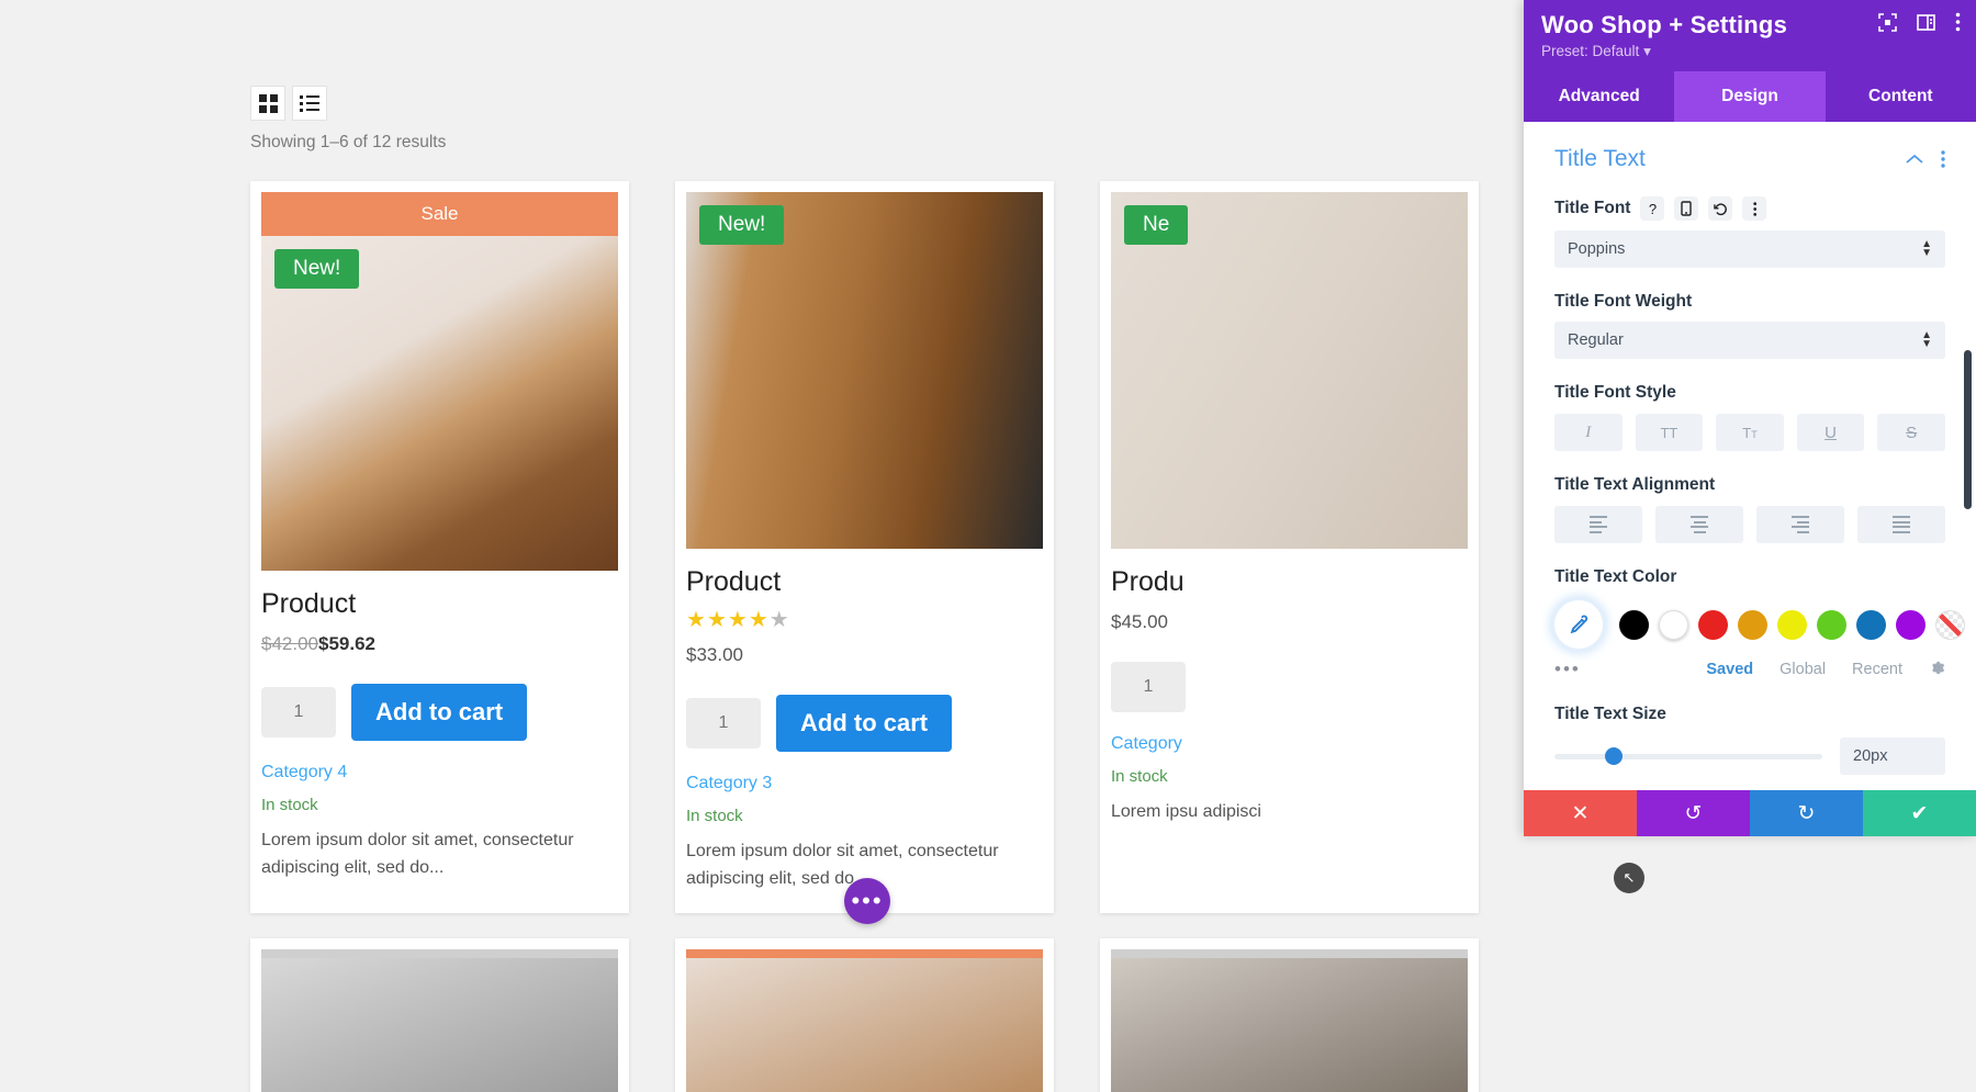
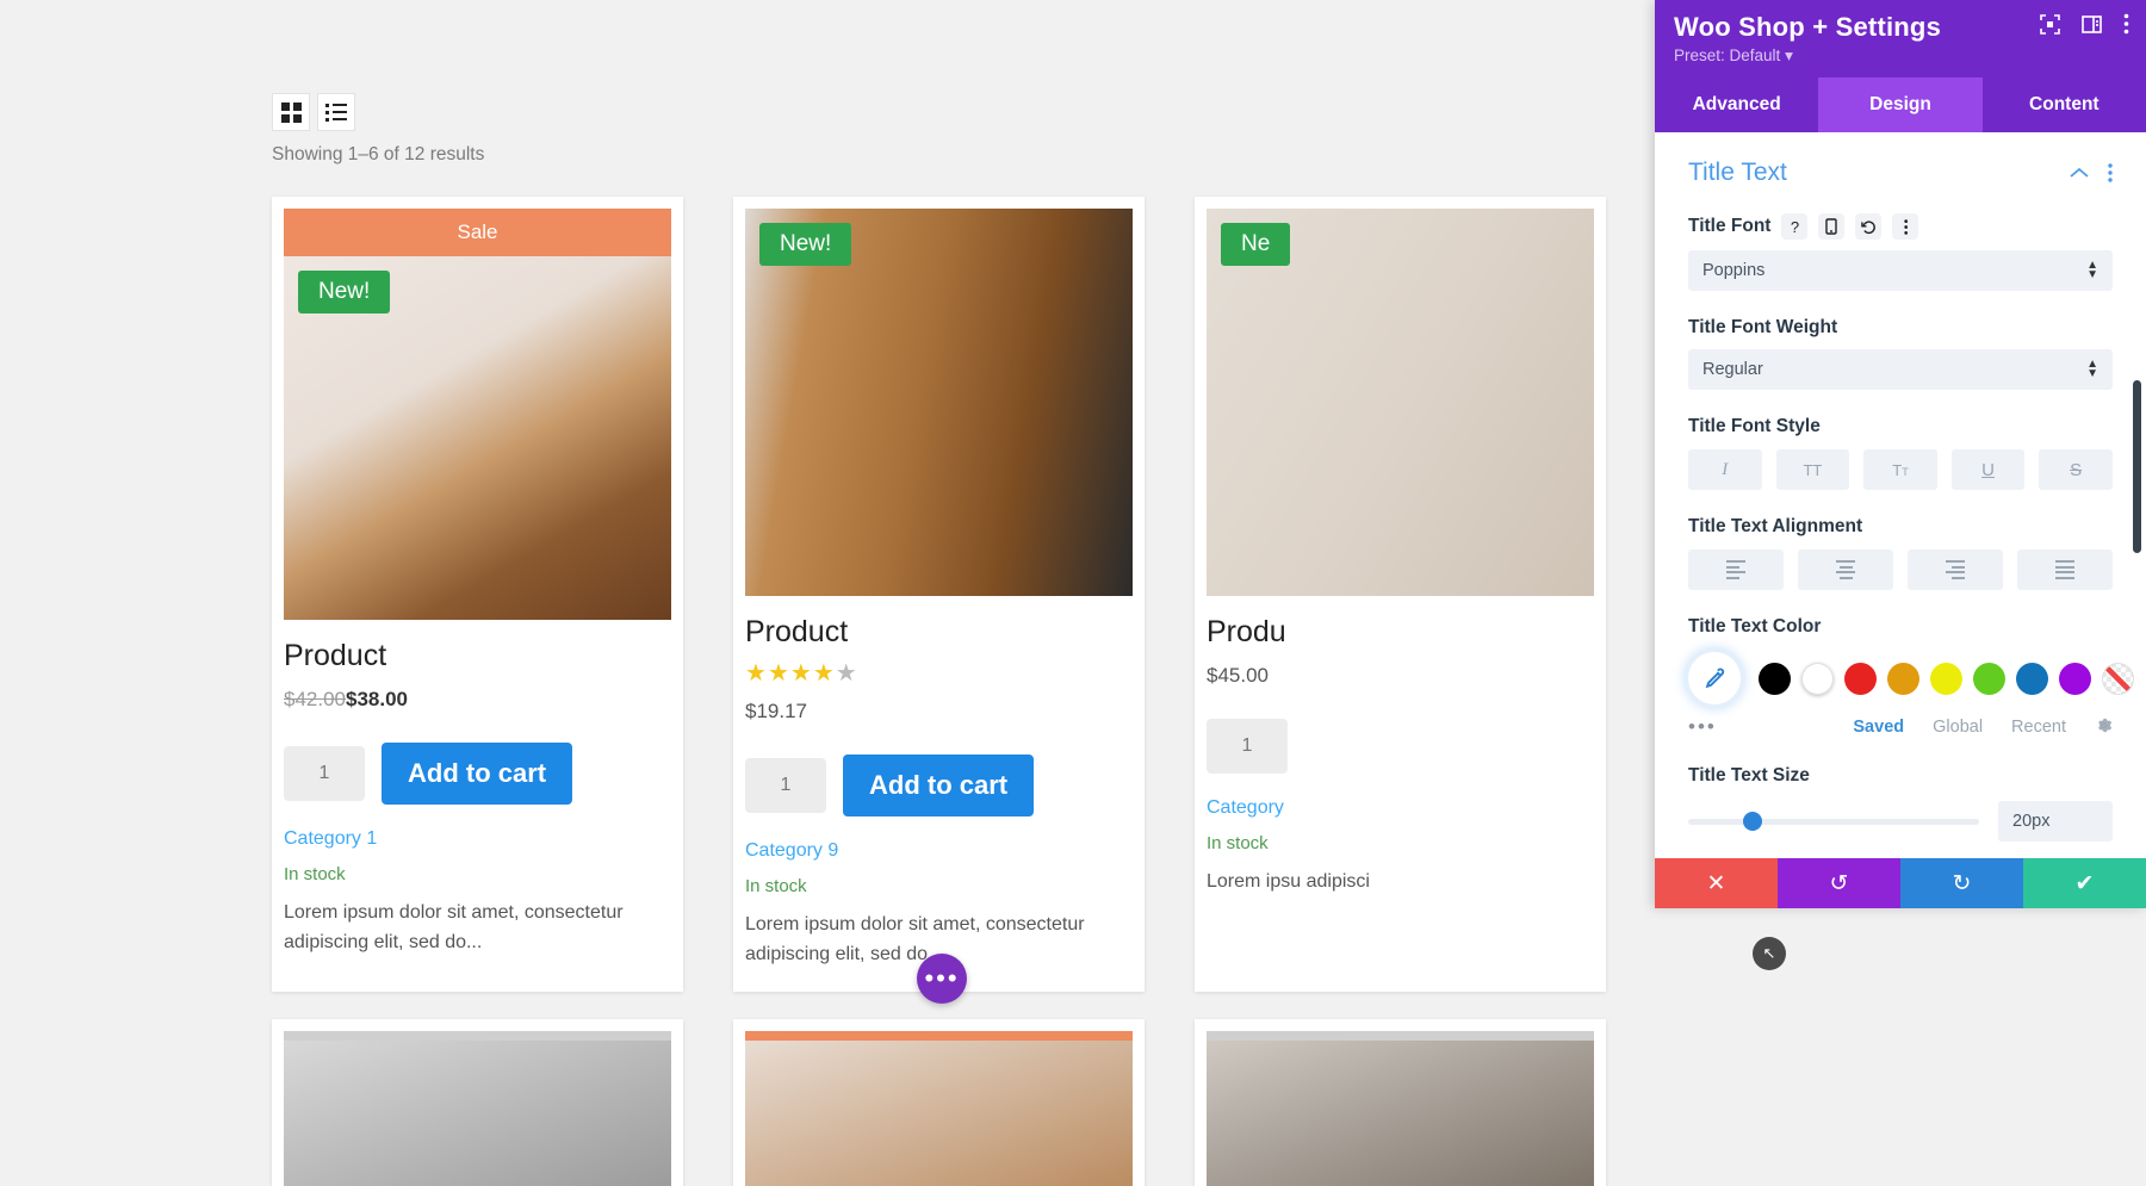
  Showing 1–6 of 12 results
  Sale
  New!
  Product
- $42.00$59.62
+ $42.00$38.00
  1
  Add to cart
- Category 4
+ Category 1
  In stock
  Lorem ipsum dolor sit amet, consectetur adipiscing elit, sed do...
  New!
  Product
  ★★★★★
- $33.00
+ $19.17
  1
  Add to cart
- Category 3
+ Category 9
  In stock
  Lorem ipsum dolor sit amet, consectetur adipiscing elit, sed do.
  Ne
  Produ
  $45.00
  1
  Category
  In stock
  Lorem ipsu adipisci
  •••
  Woo Shop + Settings
  Preset: Default ▾
  Advanced
  Design
  Content
  Title Text
  Title Font
  ?
  Poppins
  ▲
  ▼
  Title Font Weight
  Regular
  ▲
  ▼
  Title Font Style
  I
  TT
  TT
  U
  S
  Title Text Alignment
  Title Text Color
  •••
  Saved
  Global
  Recent
  Title Text Size
  20px
  ✕
  ↺
  ↻
  ✔
  ↖
